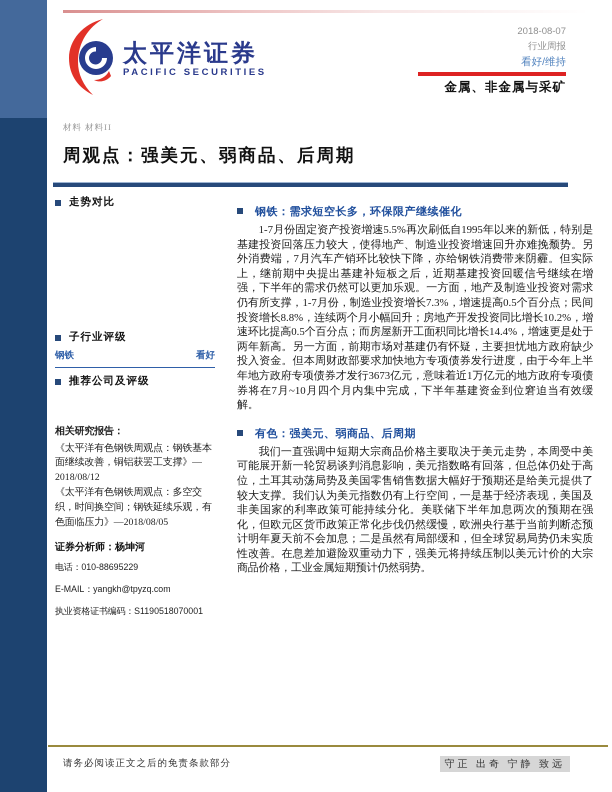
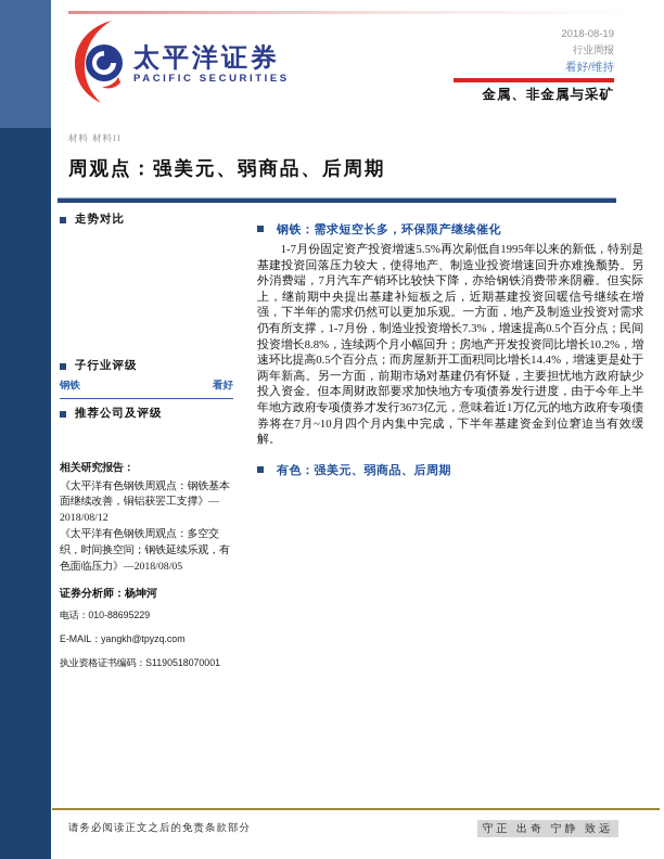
  太平洋证券
  PACIFIC SECURITIES
- 2018-08-07
+ 2018-08-19
  行业周报
  看好/维持
  金属、非金属与采矿
  材料 材料II
  周观点：强美元、弱商品、后周期
  走势对比
  子行业评级
  钢铁
  看好
  推荐公司及评级
  相关研究报告：
  《太平洋有色钢铁周观点：钢铁基本面继续改善，铜铝获罢工支撑》—2018/08/12
  《太平洋有色钢铁周观点：多空交织，时间换空间；钢铁延续乐观，有色面临压力》—2018/08/05
  证券分析师：杨坤河
  电话：010-88695229
  E-MAIL：yangkh@tpyzq.com
  执业资格证书编码：S1190518070001
  钢铁：需求短空长多，环保限产继续催化
  1-7月份固定资产投资增速5.5%再次刷低自1995年以来的新低，特别是基建投资回落压力较大，使得地产、制造业投资增速回升亦难挽颓势。另外消费端，7月汽车产销环比较快下降，亦给钢铁消费带来阴霾。但实际上，继前期中央提出基建补短板之后，近期基建投资回暖信号继续在增强，下半年的需求仍然可以更加乐观。一方面，地产及制造业投资对需求仍有所支撑，1-7月份，制造业投资增长7.3%，增速提高0.5个百分点；民间投资增长8.8%，连续两个月小幅回升；房地产开发投资同比增长10.2%，增速环比提高0.5个百分点；而房屋新开工面积同比增长14.4%，增速更是处于两年新高。另一方面，前期市场对基建仍有怀疑，主要担忧地方政府缺少投入资金。但本周财政部要求加快地方专项债券发行进度，由于今年上半年地方政府专项债券才发行3673亿元，意味着近1万亿元的地方政府专项债券将在7月~10月四个月内集中完成，下半年基建资金到位窘迫当有效缓解。
  有色：强美元、弱商品、后周期
- 我们一直强调中短期大宗商品价格主要取决于美元走势，本周受中美可能展开新一轮贸易谈判消息影响，美元指数略有回落，但总体仍处于高位，土耳其动荡局势及美国零售销售数据大幅好于预期还是给美元提供了较大支撑。我们认为美元指数仍有上行空间，一是基于经济表现，美国及非美国家的利率政策可能持续分化。美联储下半年加息两次的预期在强化，但欧元区货币政策正常化步伐仍然缓慢，欧洲央行基于当前判断态预计明年夏天前不会加息；二是虽然有局部缓和，但全球贸易局势仍未实质性改善。在息差加避险双重动力下，强美元将持续压制以美元计价的大宗商品价格，工业金属短期预计仍然弱势。
  请务必阅读正文之后的免责条款部分
  守正 出奇 宁静 致远
